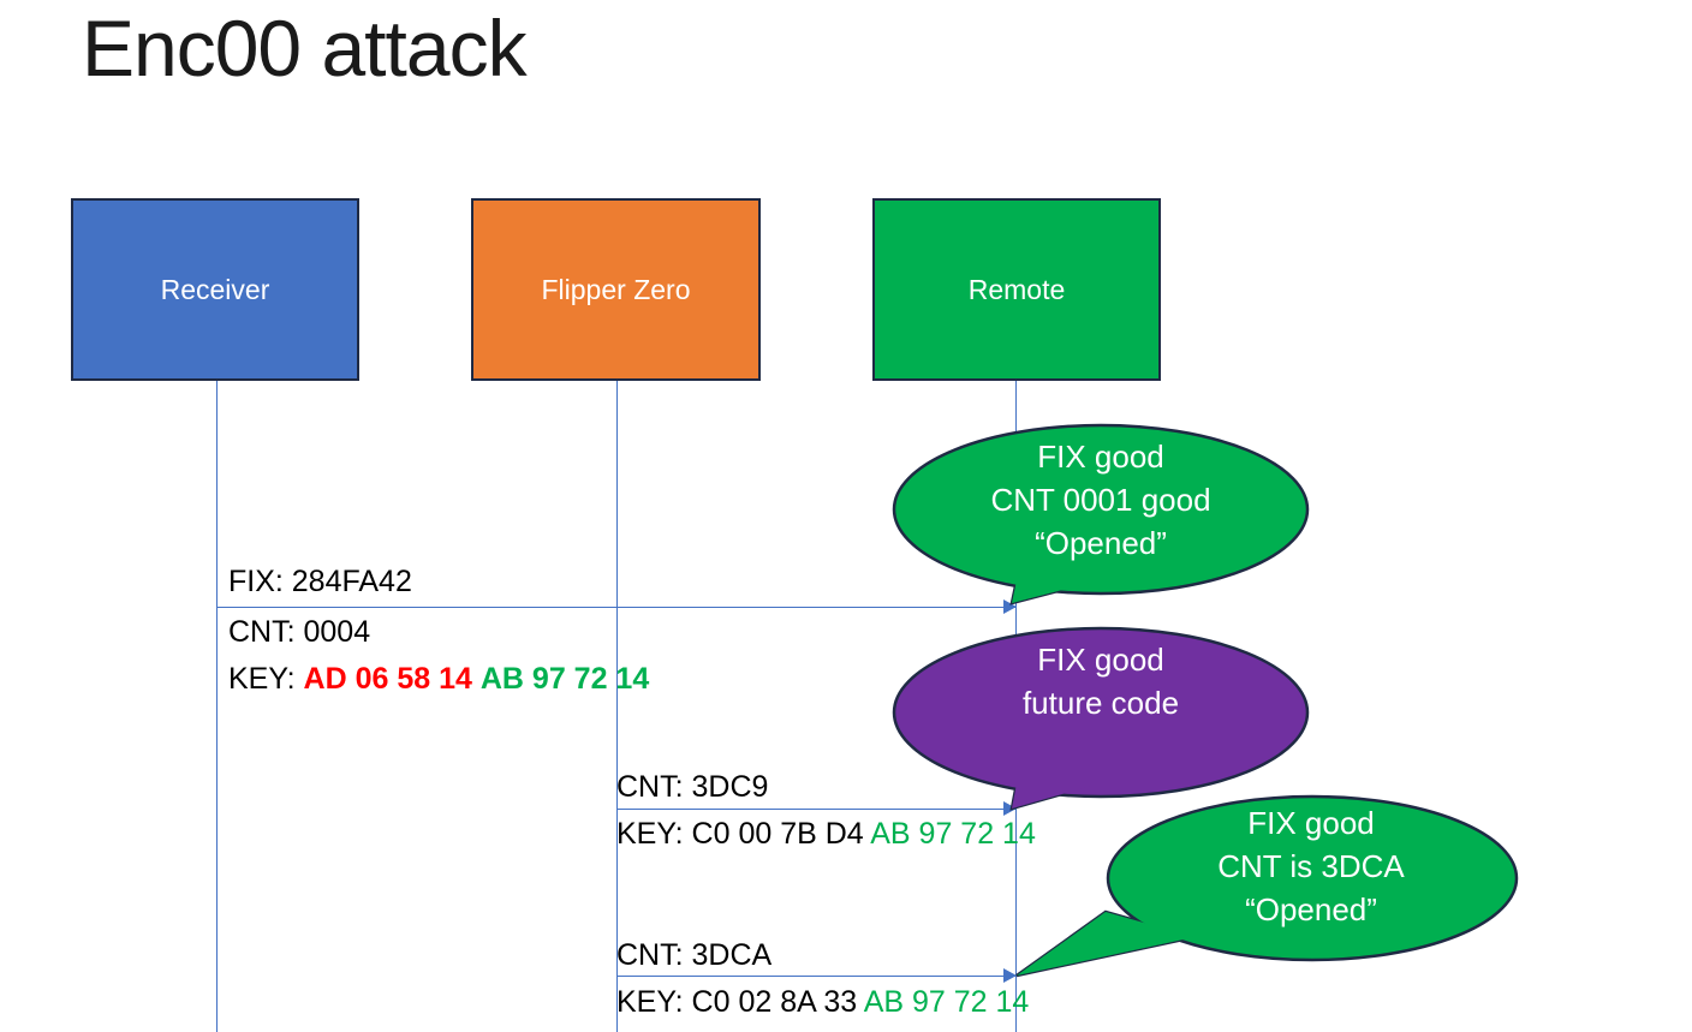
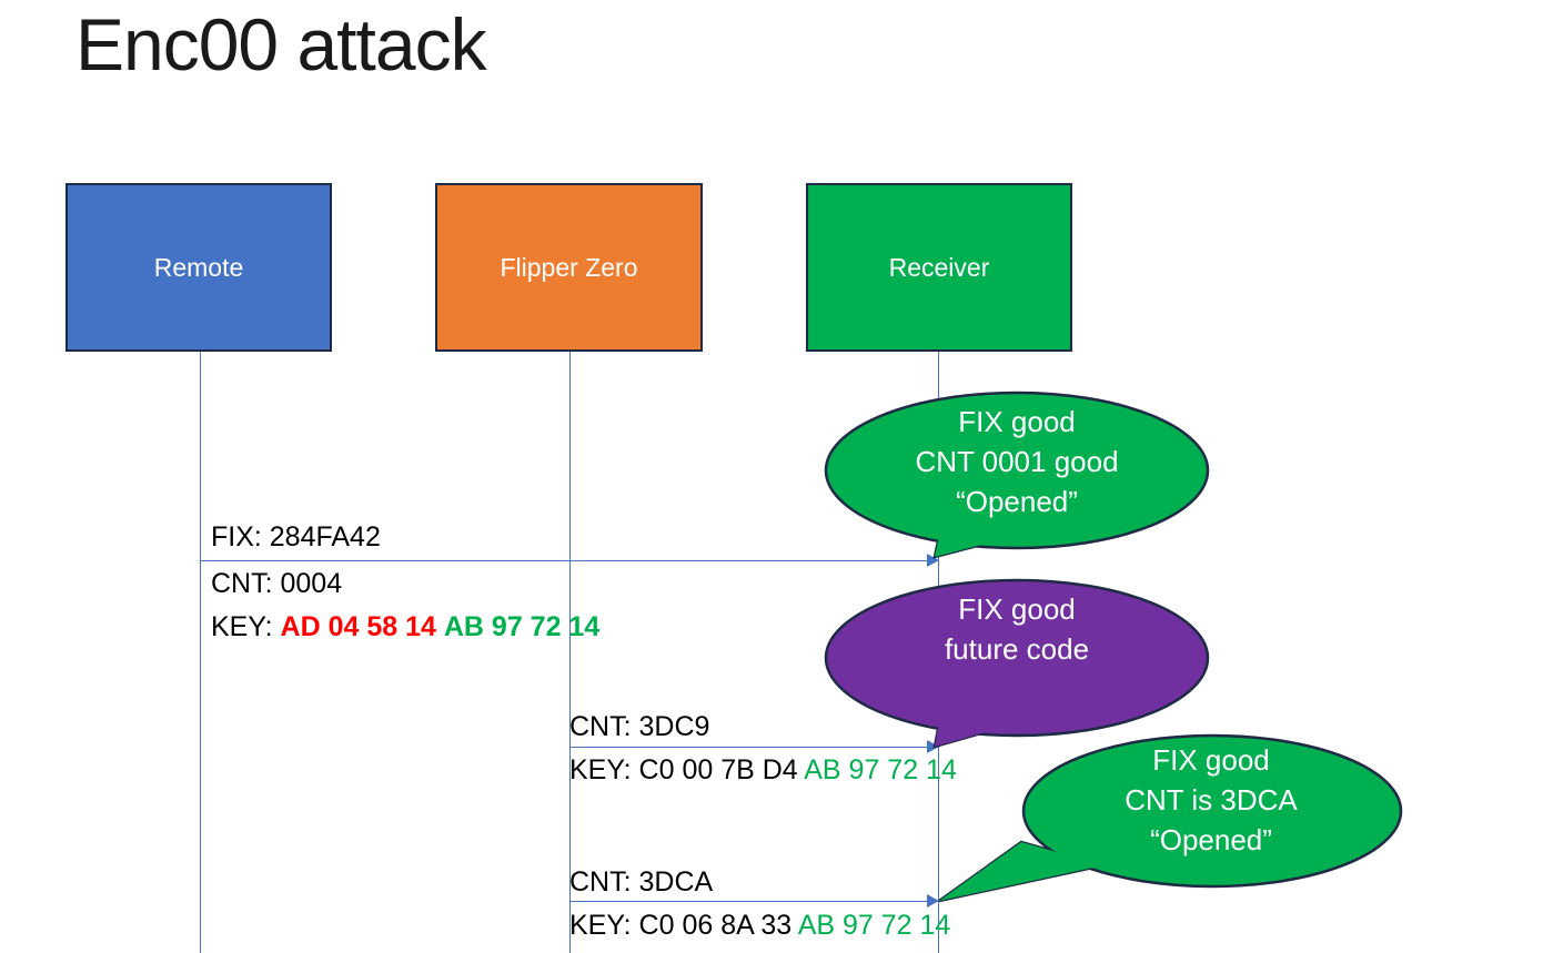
  Enc00 attack
- Receiver
+ Remote
  Flipper Zero
- Remote
+ Receiver
  FIX: 284FA42
  CNT: 0004
- KEY: AD 06 58 14 AB 97 72 14
+ KEY: AD 04 58 14 AB 97 72 14
  CNT: 3DC9
  KEY: C0 00 7B D4 AB 97 72 14
  CNT: 3DCA
- KEY: C0 02 8A 33 AB 97 72 14
+ KEY: C0 06 8A 33 AB 97 72 14
  FIX good
  CNT 0001 good
  “Opened”
  FIX good
  future code
  FIX good
  CNT is 3DCA
  “Opened”
